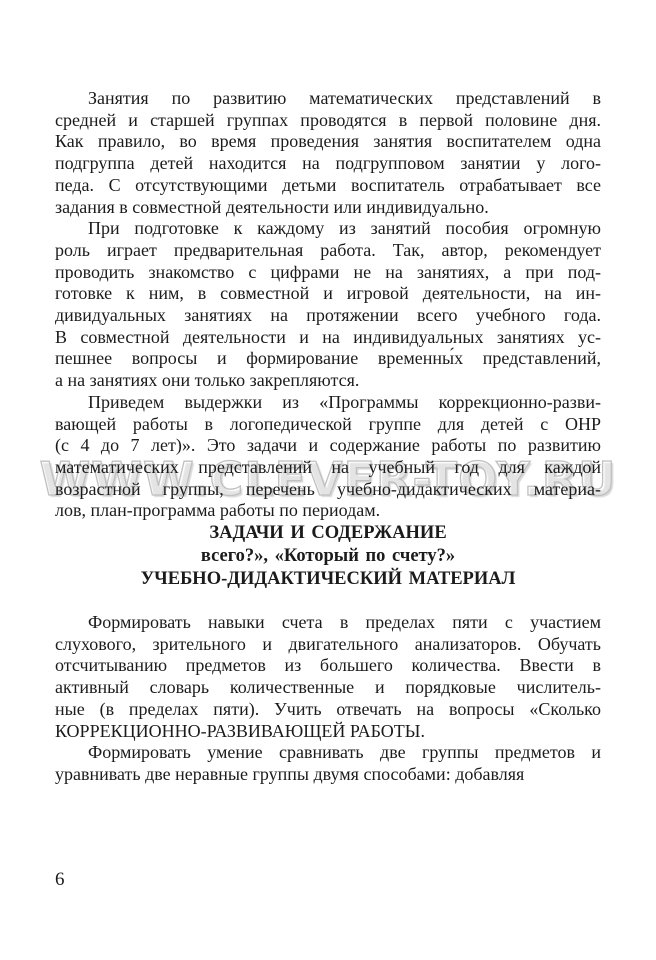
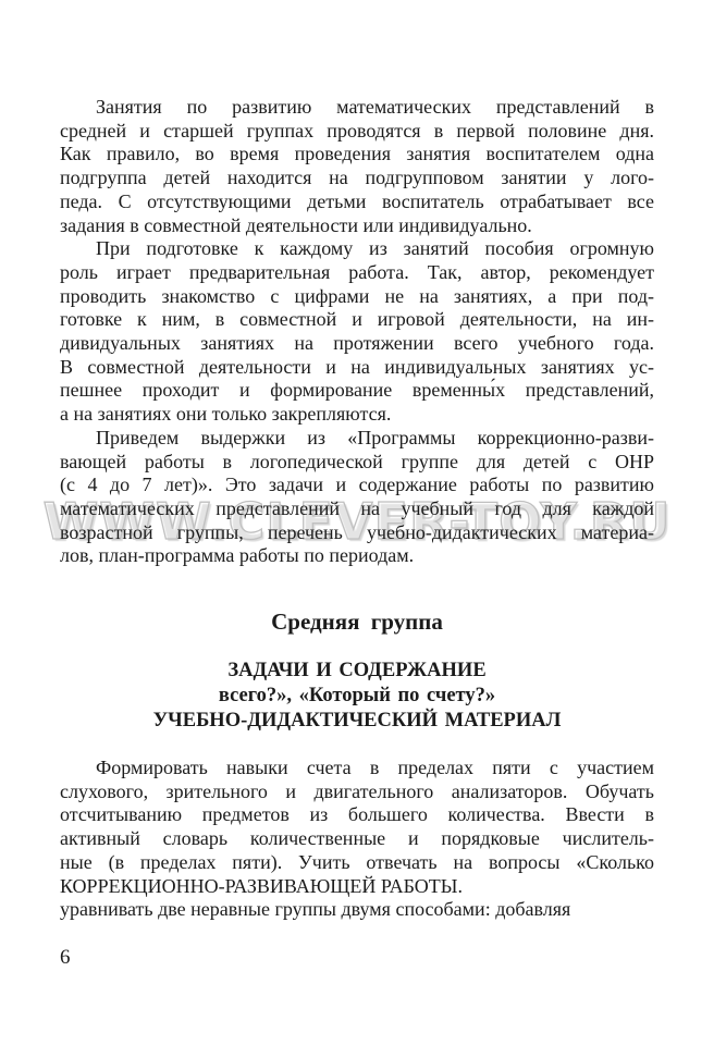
  WWW.CLEVER-TOY.RU
  Занятия по развитию математических представлений в
  средней и старшей группах проводятся в первой половине дня.
  Как правило, во время проведения занятия воспитателем одна
  подгруппа детей находится на подгрупповом занятии у лого-
  педа. С отсутствующими детьми воспитатель отрабатывает все
  задания в совместной деятельности или индивидуально.
  При подготовке к каждому из занятий пособия огромную
  роль играет предварительная работа. Так, автор, рекомендует
  проводить знакомство с цифрами не на занятиях, а при под-
  готовке к ним, в совместной и игровой деятельности, на ин-
  дивидуальных занятиях на протяжении всего учебного года.
  В совместной деятельности и на индивидуальных занятиях ус-
- пешнее вопросы и формирование временны́х представлений,
+ пешнее проходит и формирование временны́х представлений,
  а на занятиях они только закрепляются.
  Приведем выдержки из «Программы коррекционно-разви-
  вающей работы в логопедической группе для детей с ОНР
  (с 4 до 7 лет)». Это задачи и содержание работы по развитию
  математических представлений на учебный год для каждой
  возрастной группы, перечень учебно-дидактических материа-
  лов, план-программа работы по периодам.
+ Средняя группа
  ЗАДАЧИ И СОДЕРЖАНИЕ
  всего?», «Который по счету?»
  УЧЕБНО-ДИДАКТИЧЕСКИЙ МАТЕРИАЛ
  Формировать навыки счета в пределах пяти с участием
  слухового, зрительного и двигательного анализаторов. Обучать
  отсчитыванию предметов из большего количества. Ввести в
  активный словарь количественные и порядковые числитель-
  ные (в пределах пяти). Учить отвечать на вопросы «Сколько
  КОРРЕКЦИОННО-РАЗВИВАЮЩЕЙ РАБОТЫ.
- Формировать умение сравнивать две группы предметов и
  уравнивать две неравные группы двумя способами: добавляя
  6
